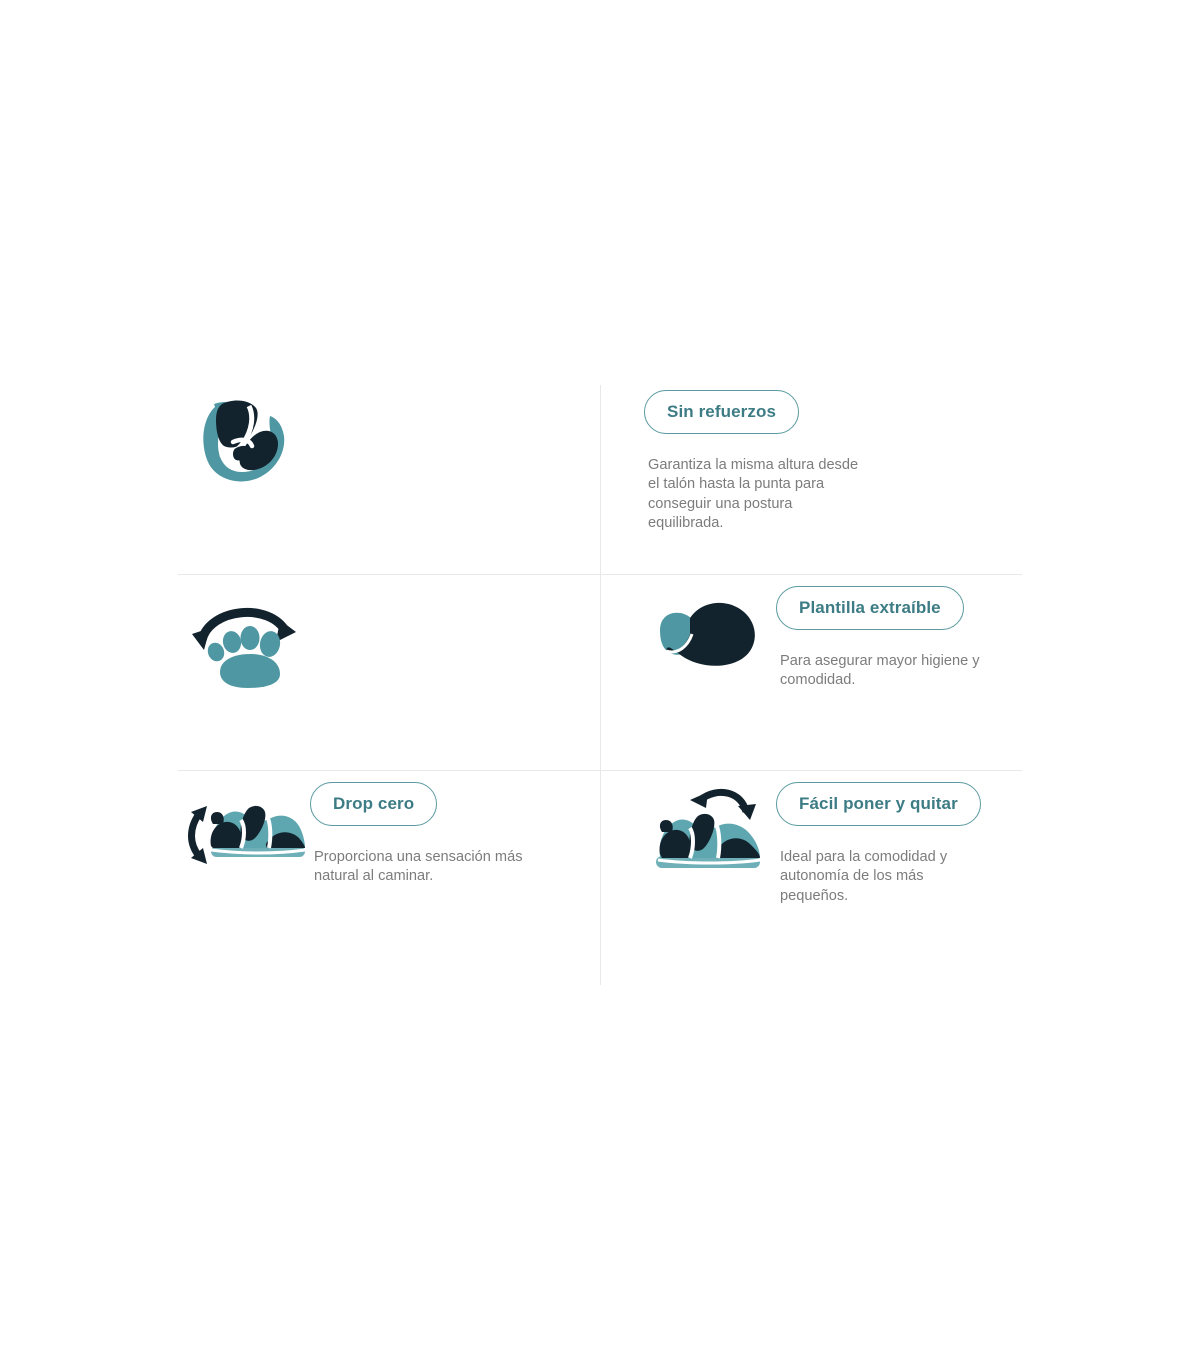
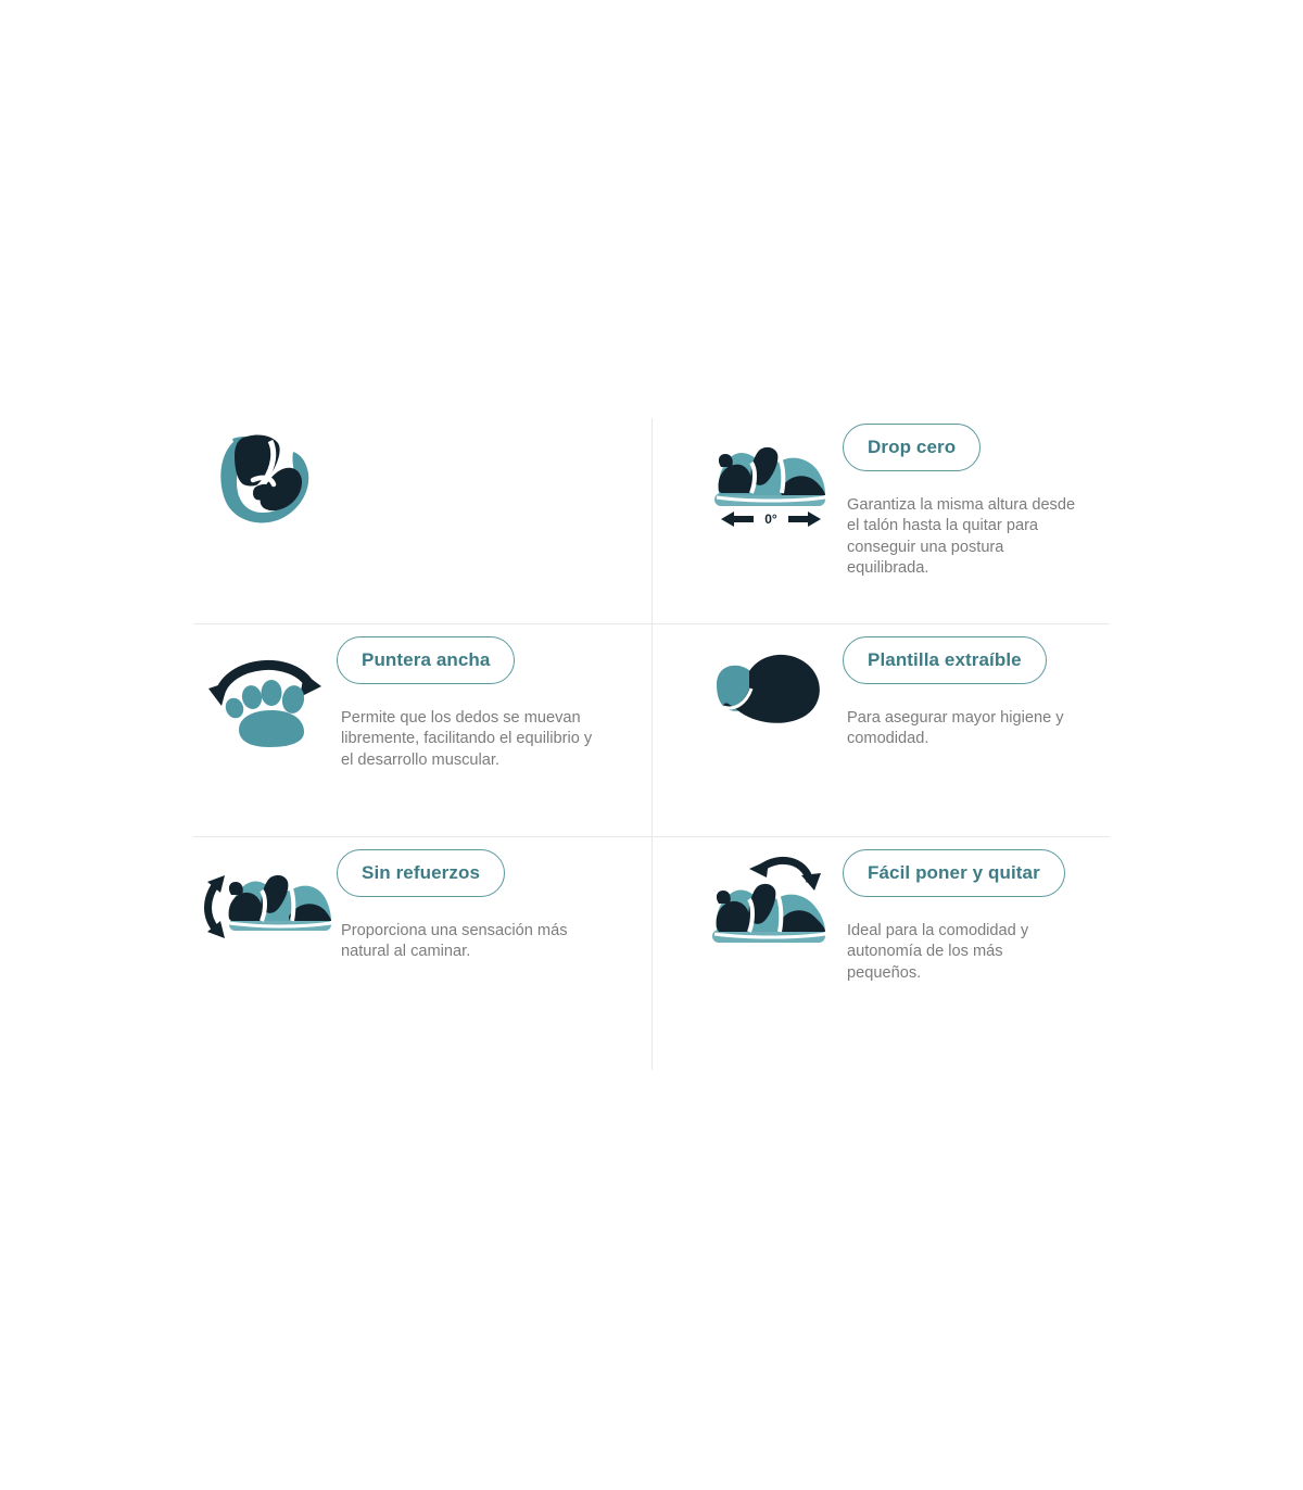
+ 0°
- Sin refuerzos
+ Drop cero
- Garantiza la misma altura desde el talón hasta la punta para conseguir una postura equilibrada.
+ Garantiza la misma altura desde el talón hasta la quitar para conseguir una postura equilibrada.
+ Puntera ancha
+ Permite que los dedos se muevan libremente, facilitando el equilibrio y el desarrollo muscular.
  Plantilla extraíble
  Para asegurar mayor higiene y comodidad.
- Drop cero
+ Sin refuerzos
  Proporciona una sensación más natural al caminar.
  Fácil poner y quitar
  Ideal para la comodidad y autonomía de los más pequeños.
